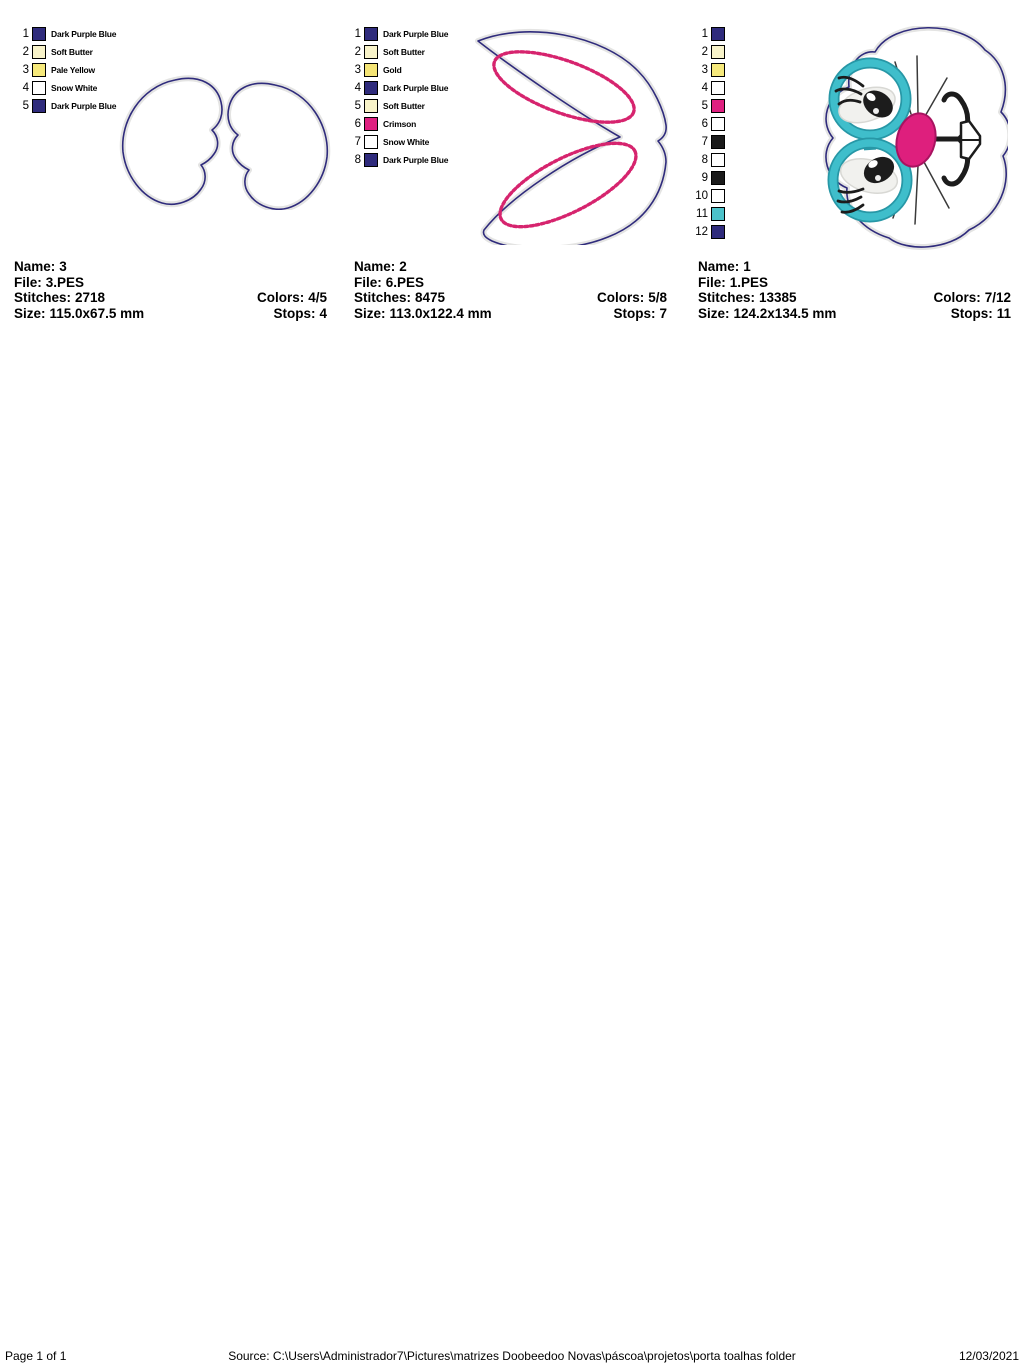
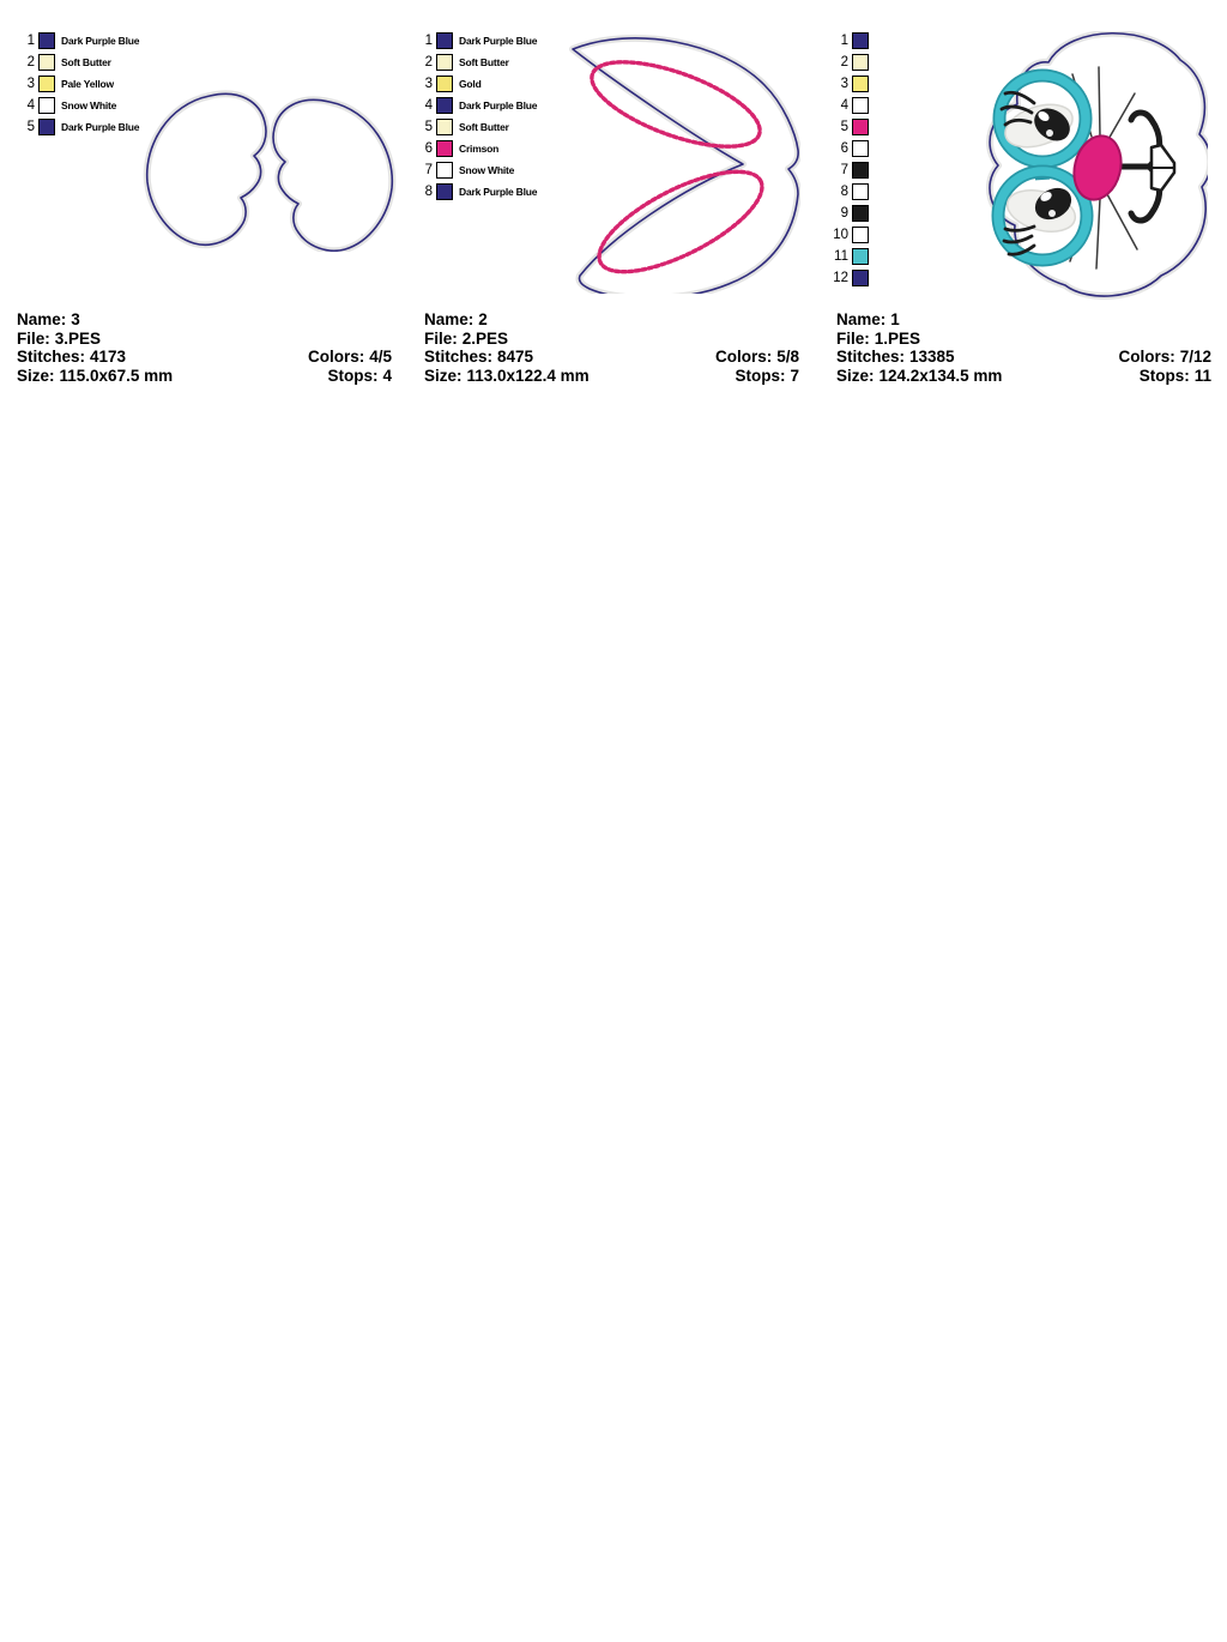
  1
  Dark Purple Blue
  2
  Soft Butter
  3
  Pale Yellow
  4
  Snow White
  5
  Dark Purple Blue
  1
  Dark Purple Blue
  2
  Soft Butter
  3
  Gold
  4
  Dark Purple Blue
  5
  Soft Butter
  6
  Crimson
  7
  Snow White
  8
  Dark Purple Blue
  1
  2
  3
  4
  5
  6
  7
  8
  9
  10
  11
  12
  Name: 3
  File: 3.PES
- Stitches: 2718
+ Stitches: 4173
  Colors: 4/5
  Size: 115.0x67.5 mm
  Stops: 4
  Name: 2
- File: 6.PES
+ File: 2.PES
  Stitches: 8475
  Colors: 5/8
  Size: 113.0x122.4 mm
  Stops: 7
  Name: 1
  File: 1.PES
  Stitches: 13385
  Colors: 7/12
  Size: 124.2x134.5 mm
  Stops: 11
- Page 1 of 1
- Source: C:\Users\Administrador7\Pictures\matrizes Doobeedoo Novas\páscoa\projetos\porta toalhas folder
- 12/03/2021
